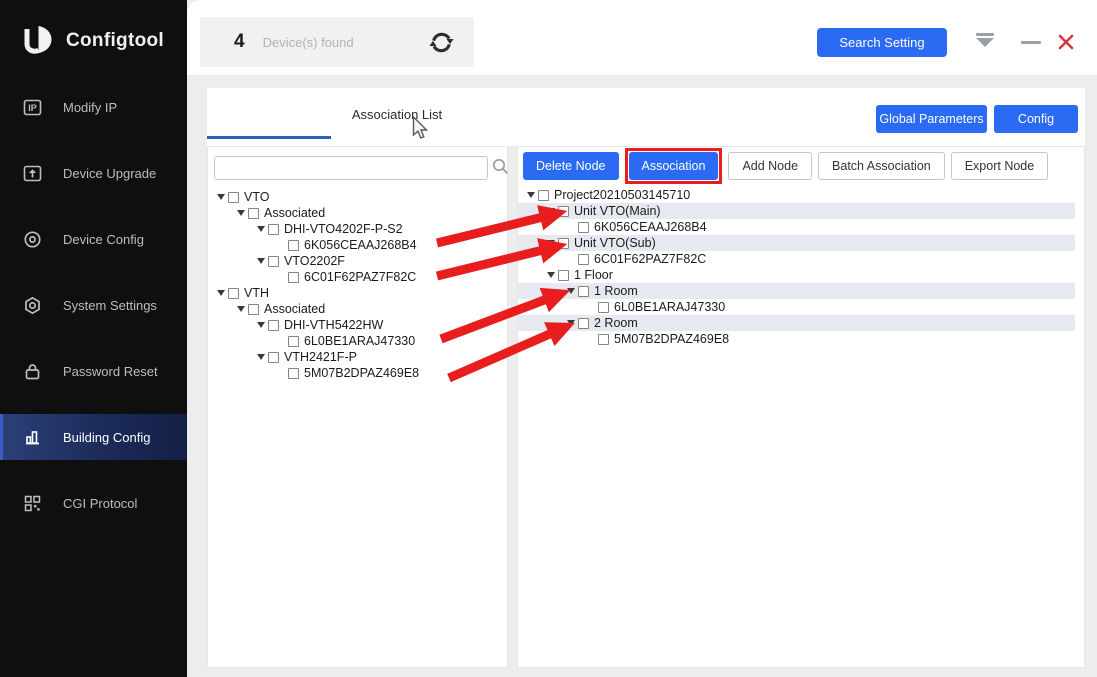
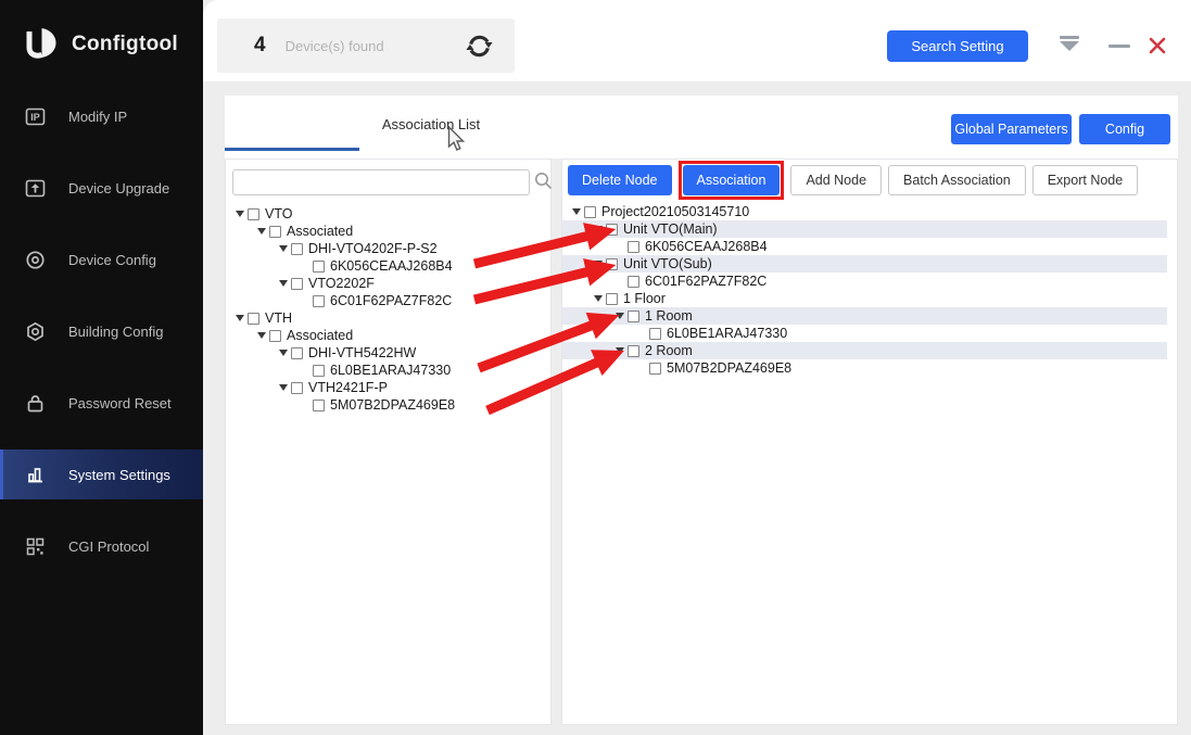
  Configtool
  IP
  Modify IP
  Device Upgrade
  Device Config
- System Settings
+ Building Config
  Password Reset
- Building Config
+ System Settings
  CGI Protocol
  4
  Device(s) found
  Search Setting
  Association List
  Global Parameters
  Config
  VTO
  Associated
  DHI-VTO4202F-P-S2
  6K056CEAAJ268B4
  VTO2202F
  6C01F62PAZ7F82C
  VTH
  Associated
  DHI-VTH5422HW
  6L0BE1ARAJ47330
  VTH2421F-P
  5M07B2DPAZ469E8
  Delete Node
  Association
  Add Node
  Batch Association
  Export Node
  Project20210503145710
  Unit VTO(Main)
  6K056CEAAJ268B4
  Unit VTO(Sub)
  6C01F62PAZ7F82C
  1 Floor
  1 Room
  6L0BE1ARAJ47330
  2 Room
  5M07B2DPAZ469E8
